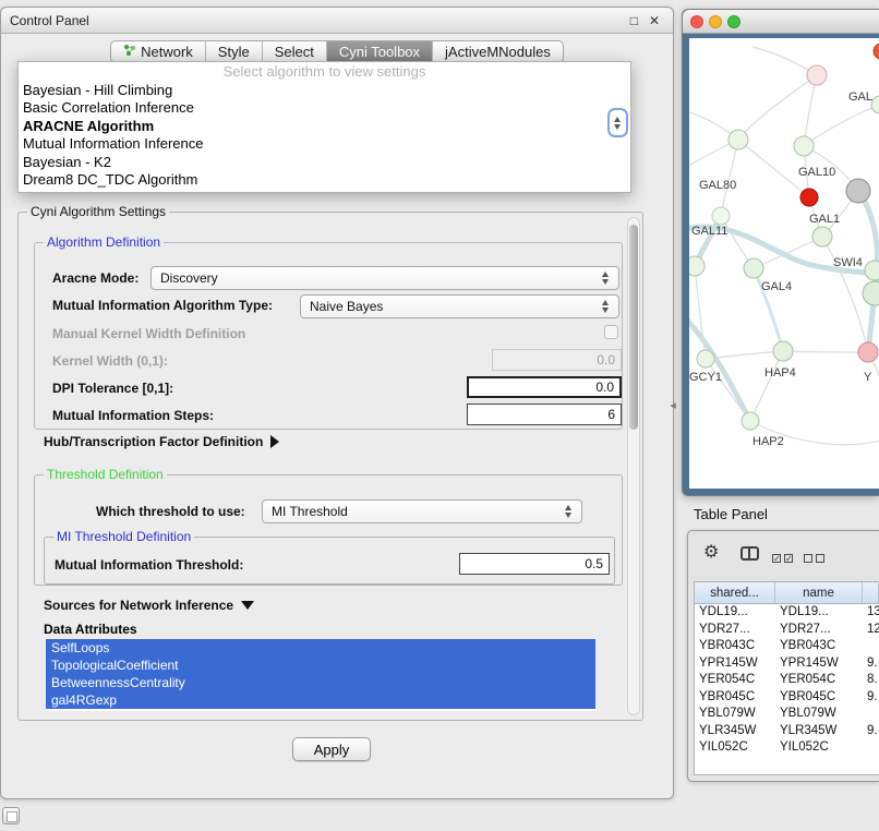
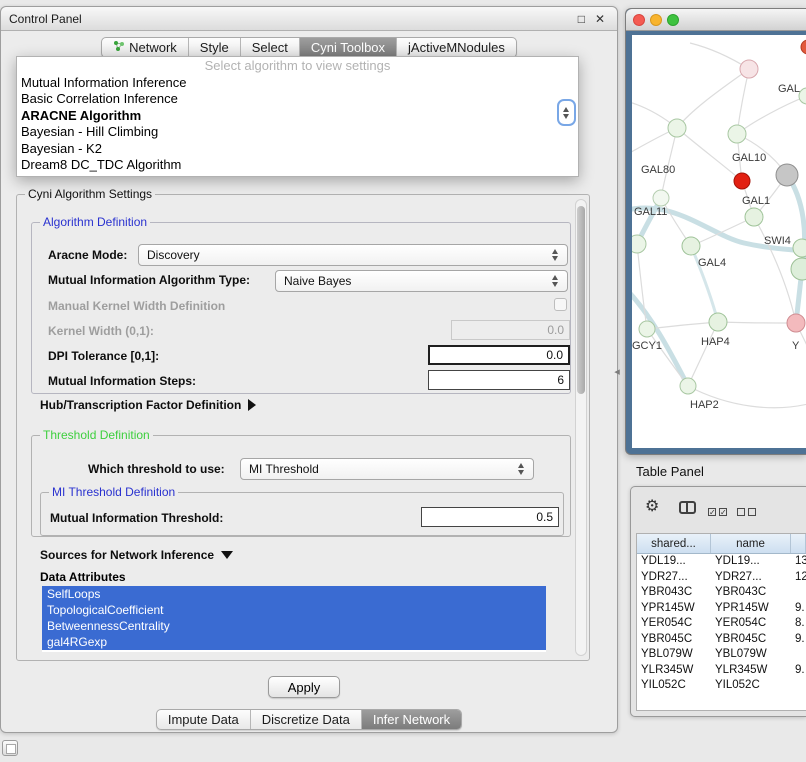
  Control Panel
  □
  ✕
  Network
  Style
  Select
  Cyni Toolbox
  jActiveMNodules
  Cyni Algorithm Settings
  Algorithm Definition
  Aracne Mode:
  Discovery
  Mutual Information Algorithm Type:
  Naive Bayes
  Manual Kernel Width Definition
  Kernel Width (0,1):
  0.0
  DPI Tolerance [0,1]:
  0.0
  Mutual Information Steps:
  6
  Hub/Transcription Factor Definition
  Threshold Definition
  Which threshold to use:
  MI Threshold
  MI Threshold Definition
  Mutual Information Threshold:
  0.5
  Sources for Network Inference
  Data Attributes
  SelfLoops
  TopologicalCoefficient
  BetweennessCentrality
  gal4RGexp
  Apply
+ Impute Data
+ Discretize Data
+ Infer Network
  Select algorithm to view settings
- Bayesian - Hill Climbing
+ Mutual Information Inference
  Basic Correlation Inference
  ARACNE Algorithm
- Mutual Information Inference
+ Bayesian - Hill Climbing
  Bayesian - K2
  Dream8 DC_TDC Algorithm
  GAL80
  GAL10
  GAL11
  GAL1
  SWI4
  GAL4
  GCY1
  HAP4
  Y
  HAP2
  GAL
  ◂
  Table Panel
  ⚙
  shared...
  name
  YDL19...
  YDL19...
  13
  YDR27...
  YDR27...
  12
  YBR043C
  YBR043C
  YPR145W
  YPR145W
  9.
  YER054C
  YER054C
  8.
  YBR045C
  YBR045C
  9.
  YBL079W
  YBL079W
  YLR345W
  YLR345W
  9.
  YIL052C
  YIL052C
